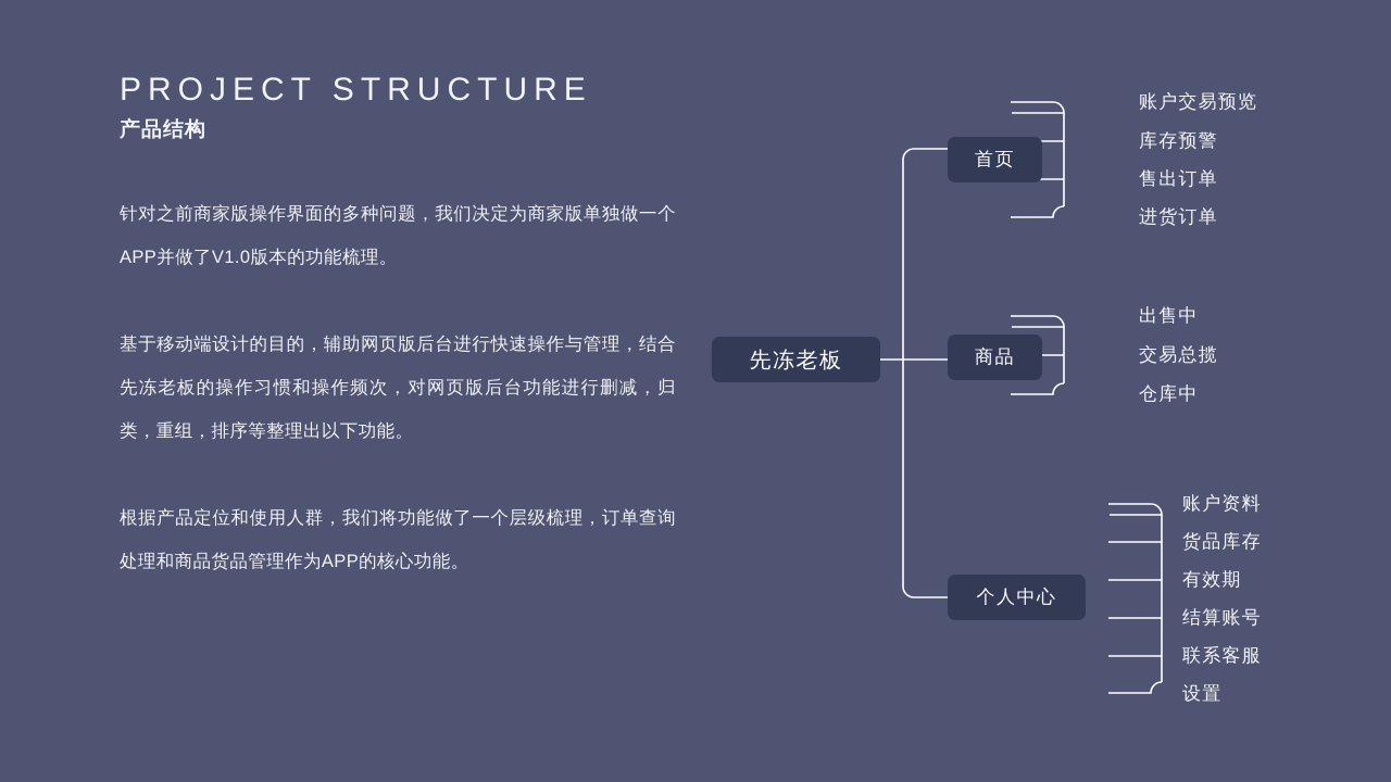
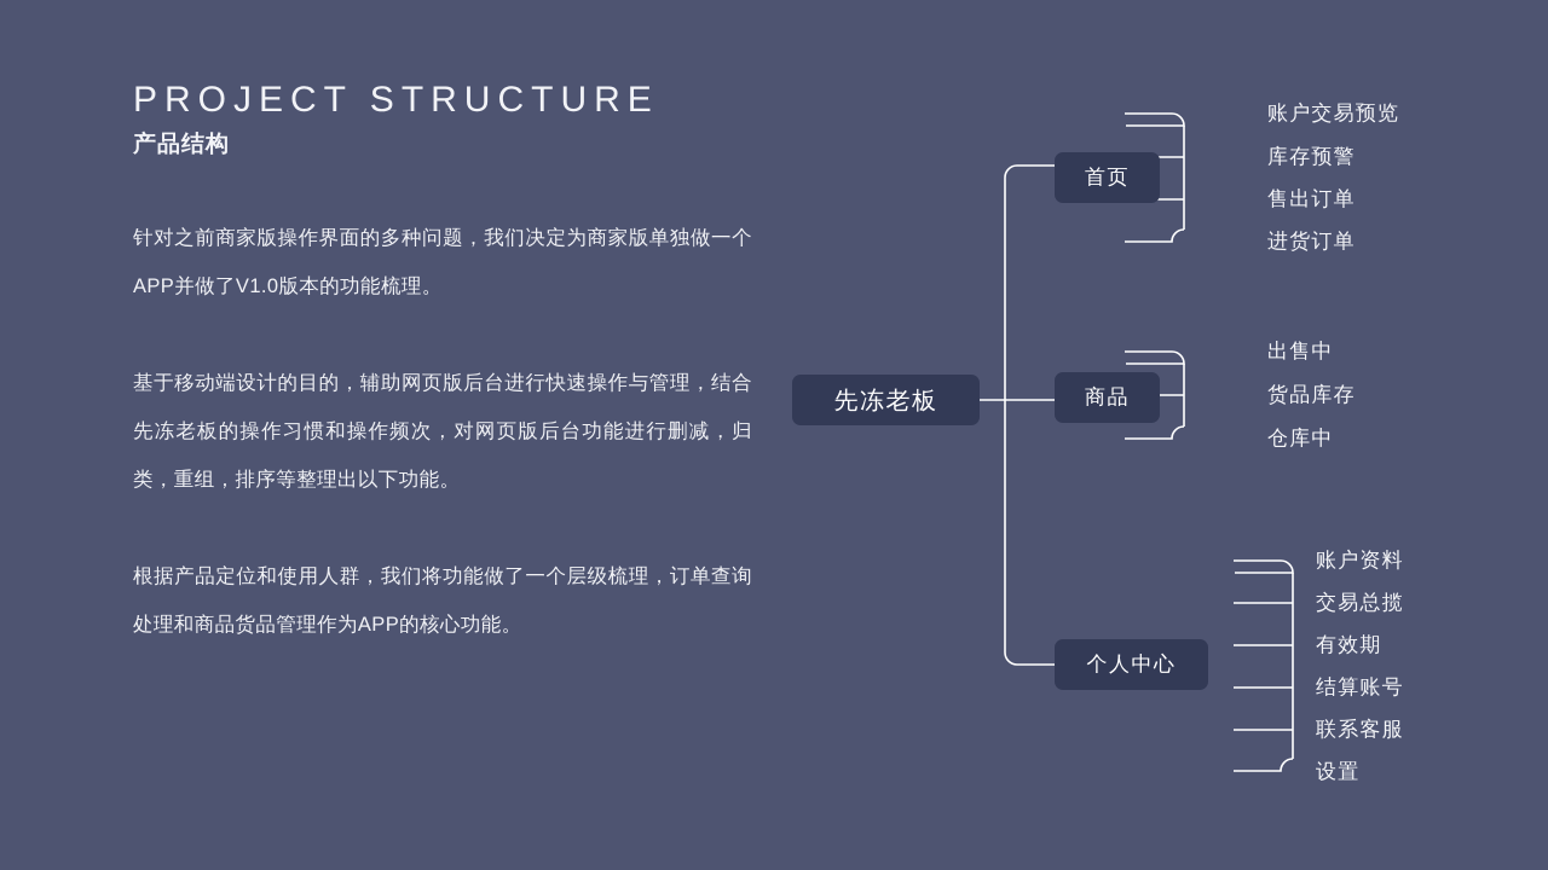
  PROJECT STRUCTURE
  产品结构
  针对之前商家版操作界面的多种问题，我们决定为商家版单独做一个APP并做了V1.0版本的功能梳理。
  基于移动端设计的目的，辅助网页版后台进行快速操作与管理，结合先冻老板的操作习惯和操作频次，对网页版后台功能进行删减，归类，重组，排序等整理出以下功能。
  根据产品定位和使用人群，我们将功能做了一个层级梳理，订单查询处理和商品货品管理作为APP的核心功能。
  先冻老板
  首页
  商品
  个人中心
  账户交易预览
  库存预警
  售出订单
  进货订单
  出售中
- 交易总揽
+ 货品库存
  仓库中
  账户资料
- 货品库存
+ 交易总揽
  有效期
  结算账号
  联系客服
  设置
